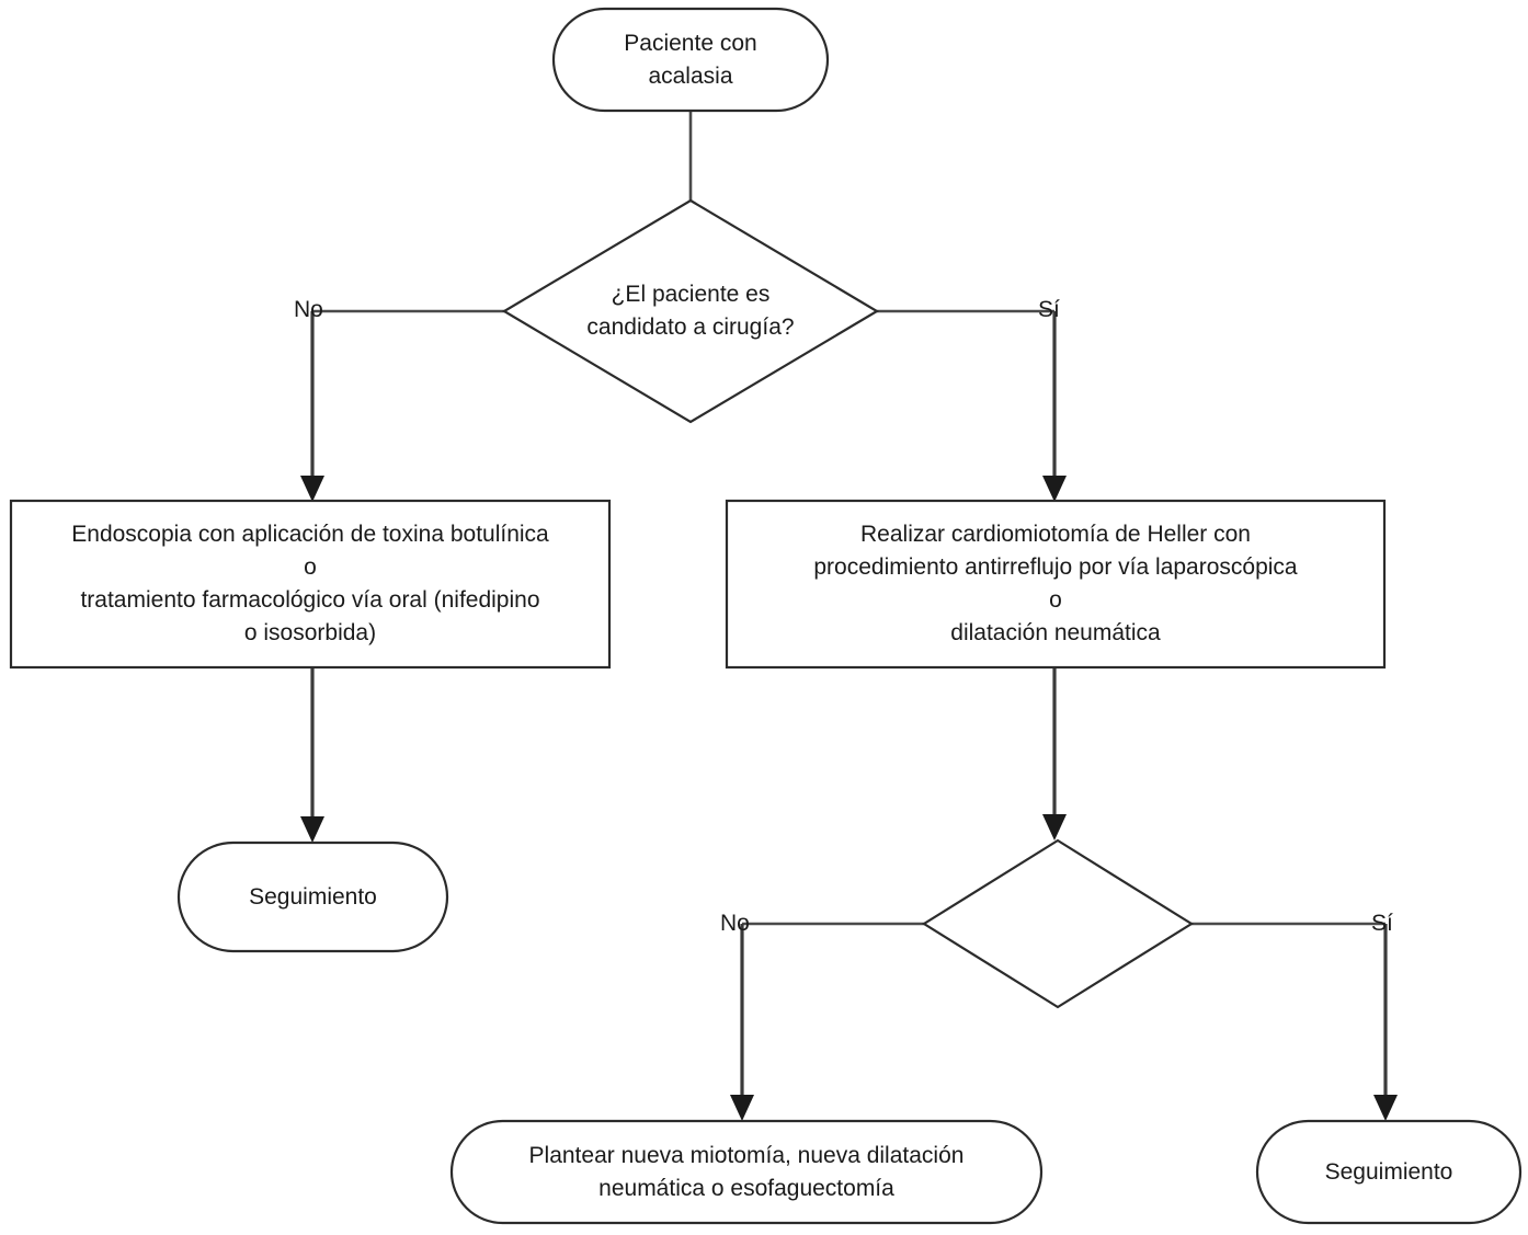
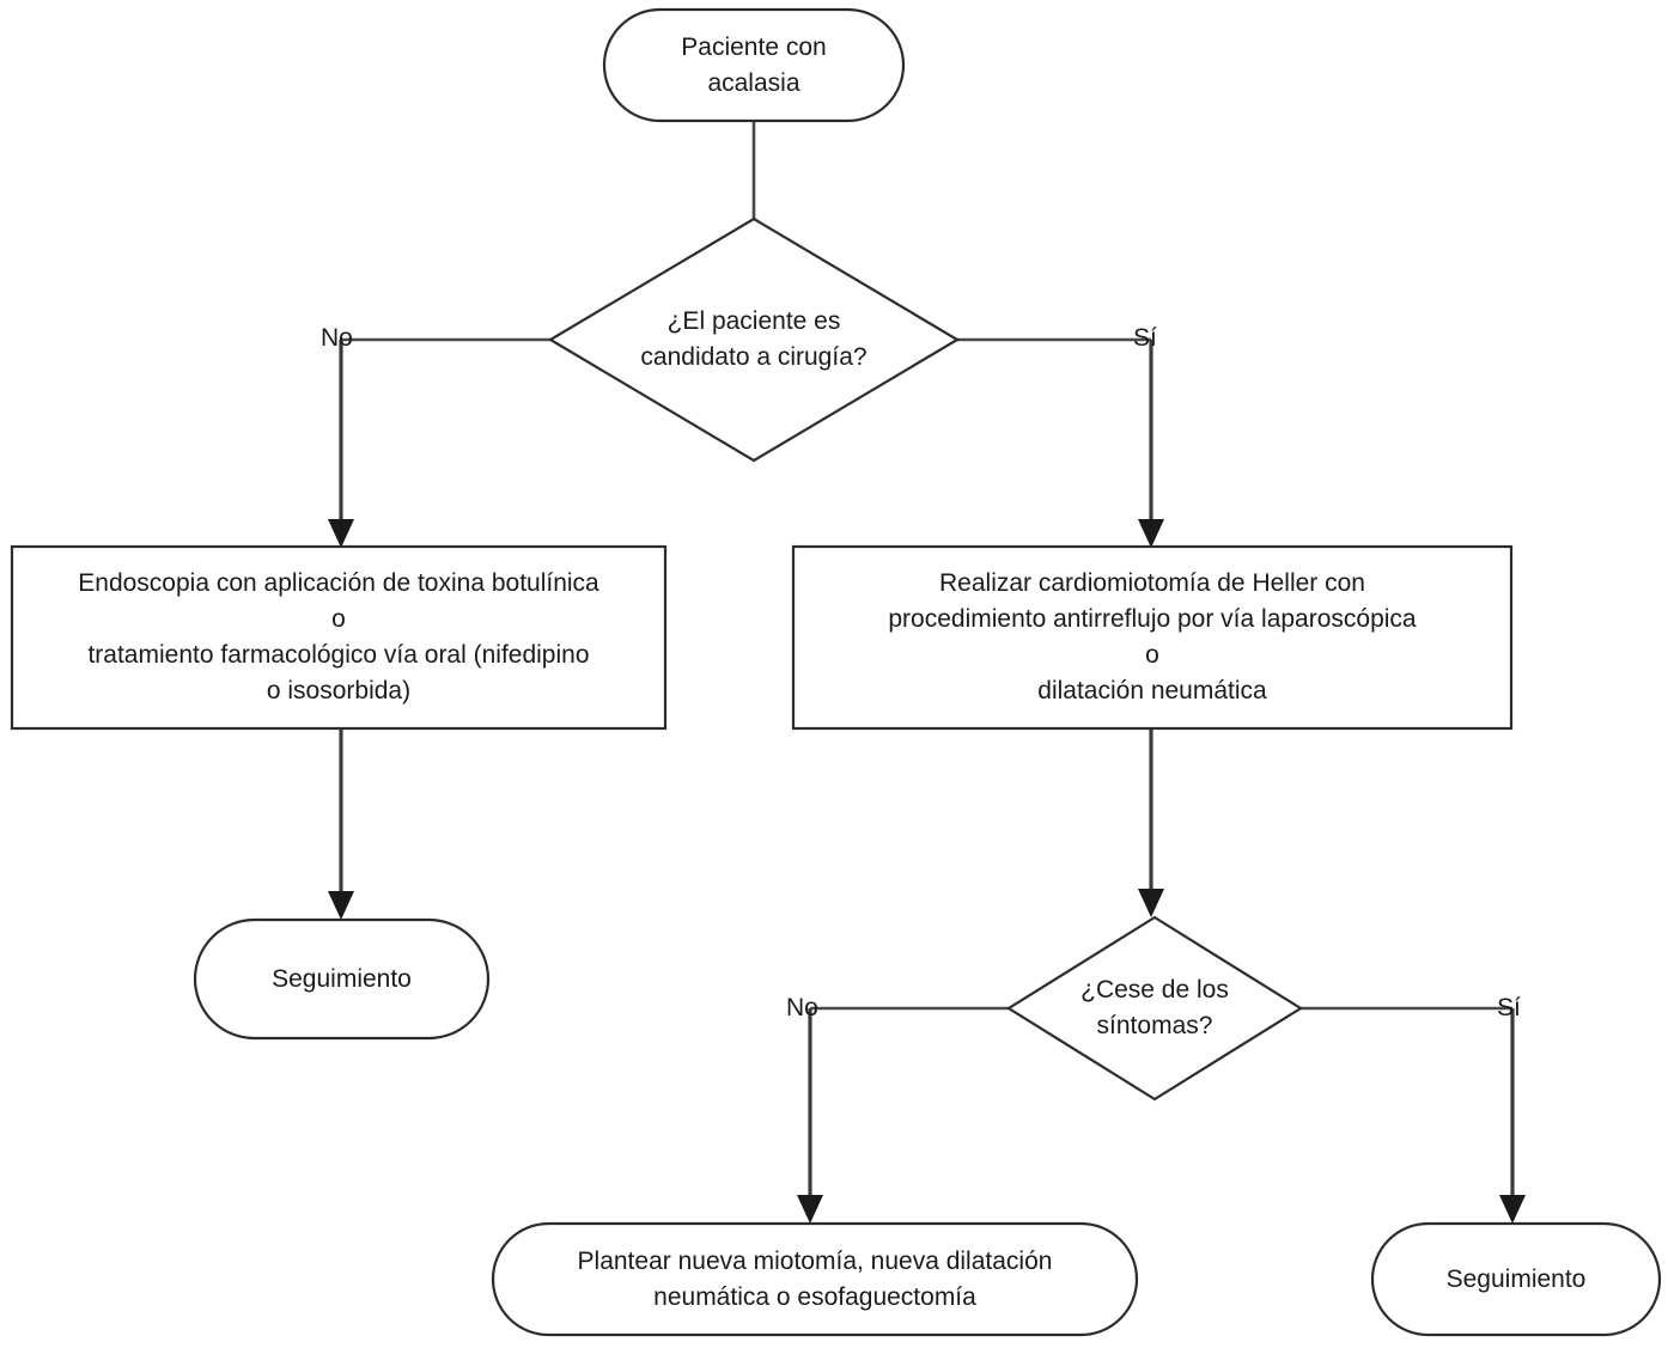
  Paciente con
  acalasia
  ¿El paciente es
  candidato a cirugía?
  Endoscopia con aplicación de toxina botulínica
  o
  tratamiento farmacológico vía oral (nifedipino
  o isosorbida)
  Realizar cardiomiotomía de Heller con
  procedimiento antirreflujo por vía laparoscópica
  o
  dilatación neumática
  Seguimiento
+ ¿Cese de los
+ síntomas?
  Plantear nueva miotomía, nueva dilatación
  neumática o esofaguectomía
  Seguimiento
  No
  Sí
  No
  Sí
